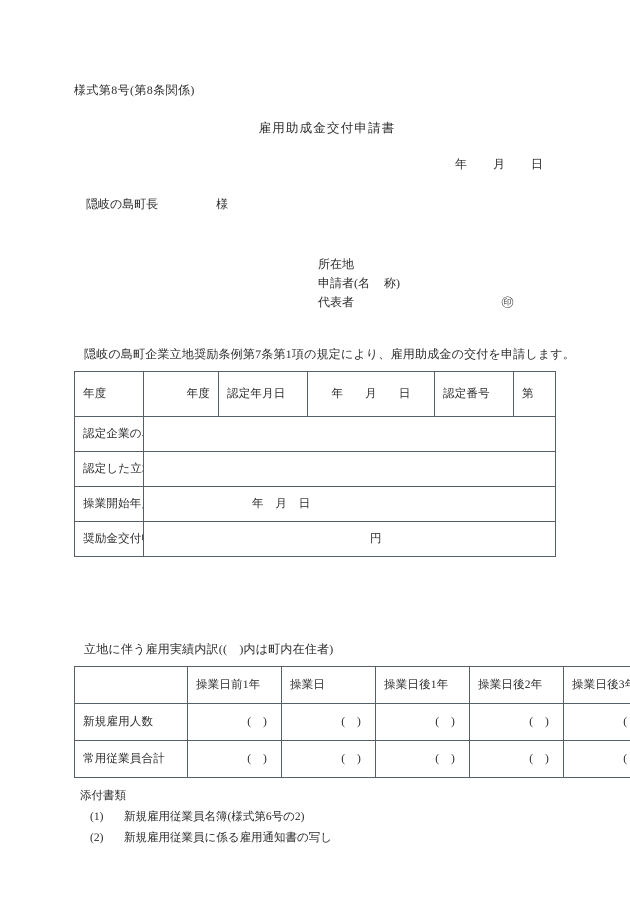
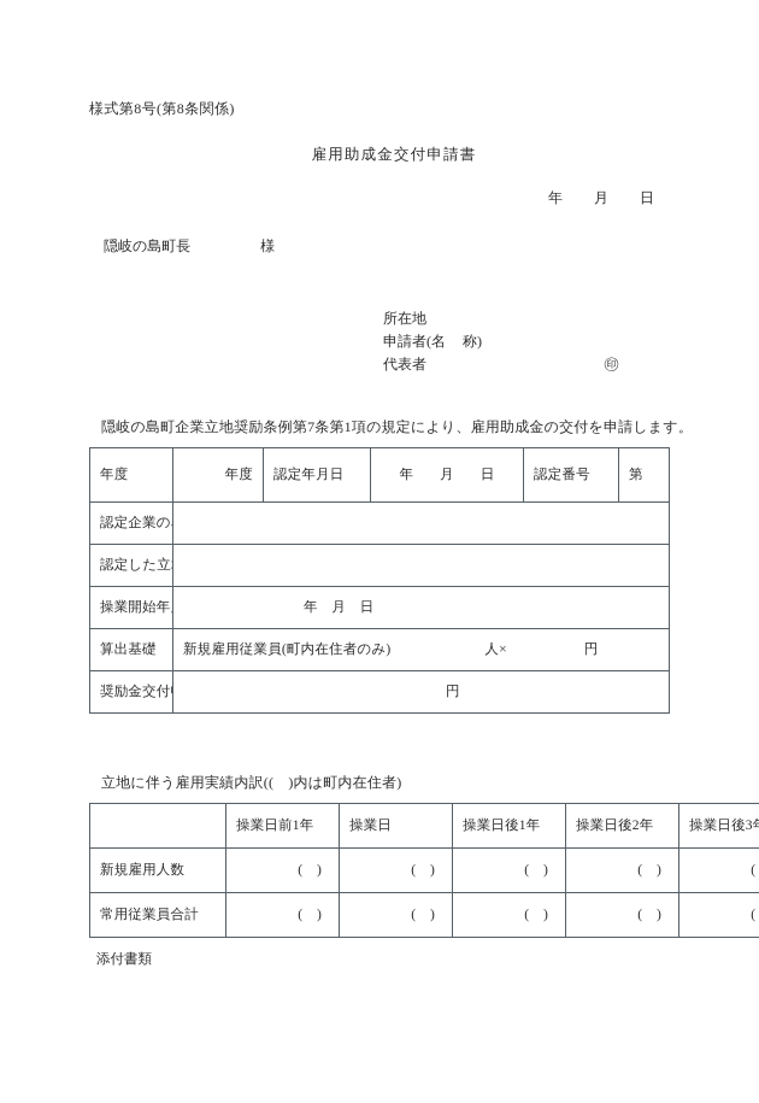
  様式第8号(第8条関係)
  雇用助成金交付申請書
  年 月 日
  隠岐の島町長 様
  所在地
  申請者(名 称)
  代表者
  ㊞
  隠岐の島町企業立地奨励条例第7条第1項の規定により、雇用助成金の交付を申請します。
  年度	年度	認定年月日	年 月 日	認定番号	第
  認定企業の
  操業開始年	年 月 日
+ 算出基礎	新規雇用従業員(町内在住者のみ) 人× 円
  立地に伴う雇用実績内訳(( )内は町内在住者)
  	操業日前1年	操業日	操業日後1年	操業日後2年	操業日後3
  新規雇用人数	( )	( )	( )	( )	(
  常用従業員合計	( )	( )	( )	( )	(
  添付書類
- (1) 新規雇用従業員名簿(様式第6号の2)
- (2) 新規雇用従業員に係る雇用通知書の写し
